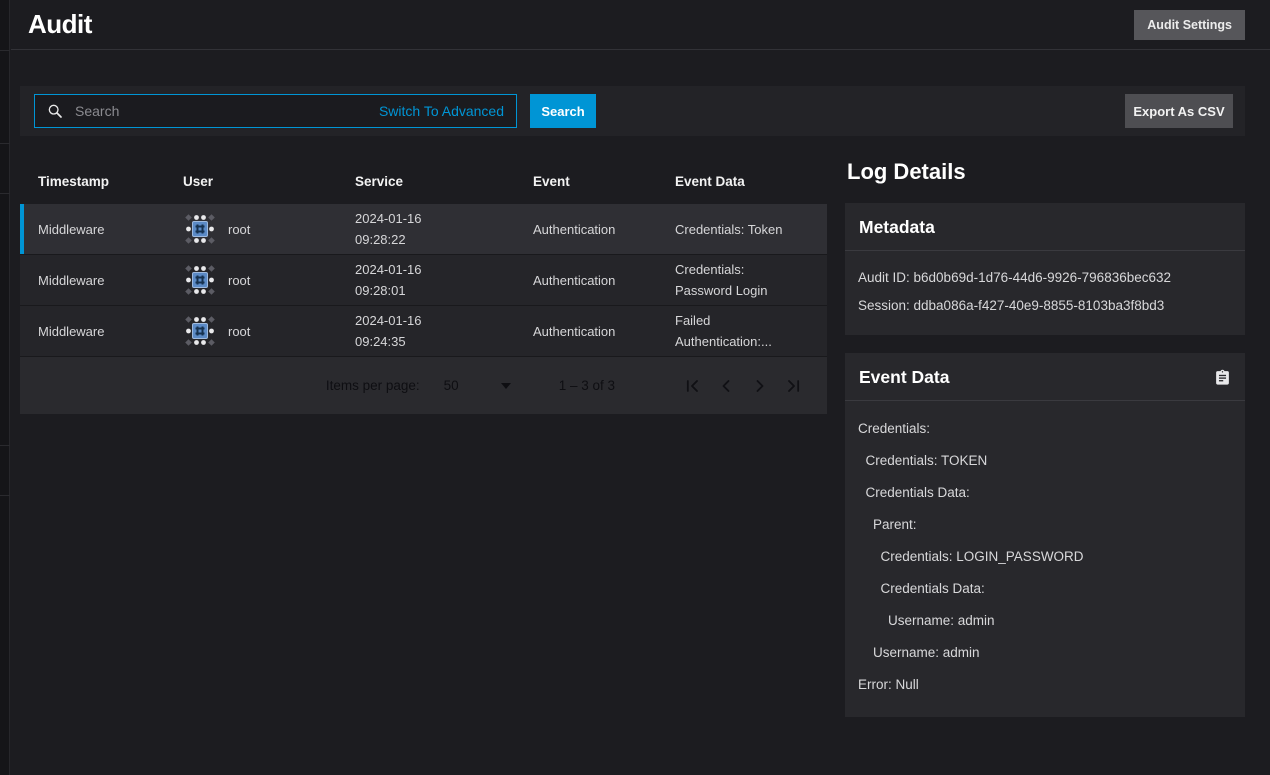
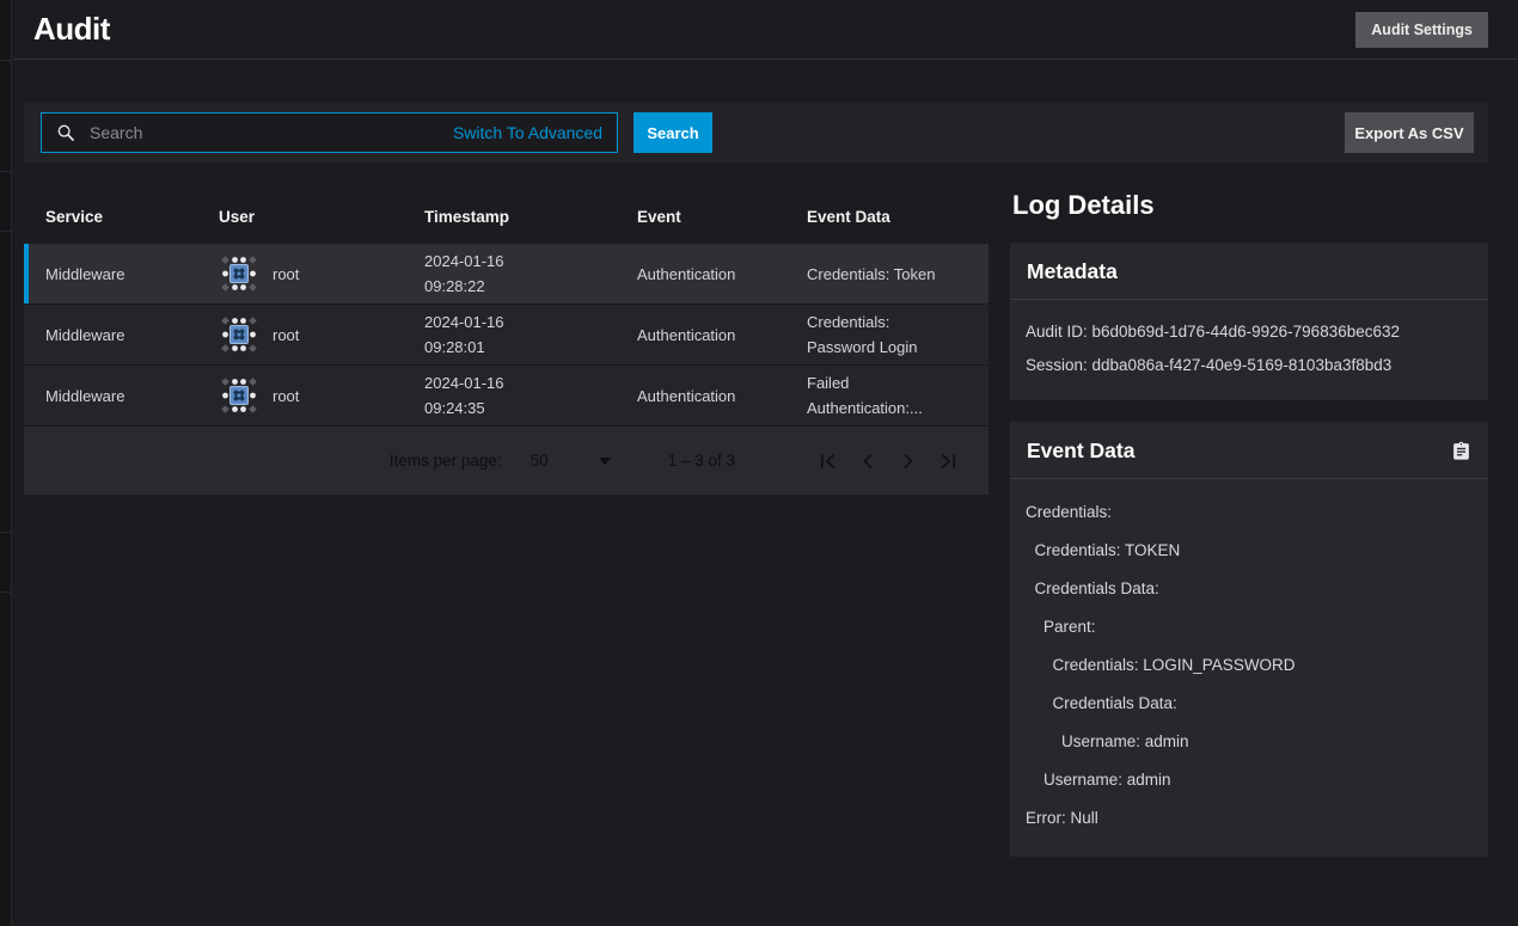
  Audit
  Audit Settings
  Search
  Switch To Advanced
  Search
  Export As CSV
- Timestamp
+ Service
  User
- Service
+ Timestamp
  Event
  Event Data
  Middleware
  root
  2024-01-16
  09:28:22
  Authentication
  Credentials: Token
  Middleware
  root
  2024-01-16
  09:28:01
  Authentication
  Credentials:
  Password Login
  Middleware
  root
  2024-01-16
  09:24:35
  Authentication
  Failed
  Authentication:...
  Items per page:
  50
  1 – 3 of 3
  Log Details
  Metadata
  Audit ID: b6d0b69d-1d76-44d6-9926-796836bec632
- Session: ddba086a-f427-40e9-8855-8103ba3f8bd3
+ Session: ddba086a-f427-40e9-5169-8103ba3f8bd3
  Event Data
  Credentials:
  Credentials: TOKEN
  Credentials Data:
  Parent:
  Credentials: LOGIN_PASSWORD
  Credentials Data:
  Username: admin
  Username: admin
  Error: Null
